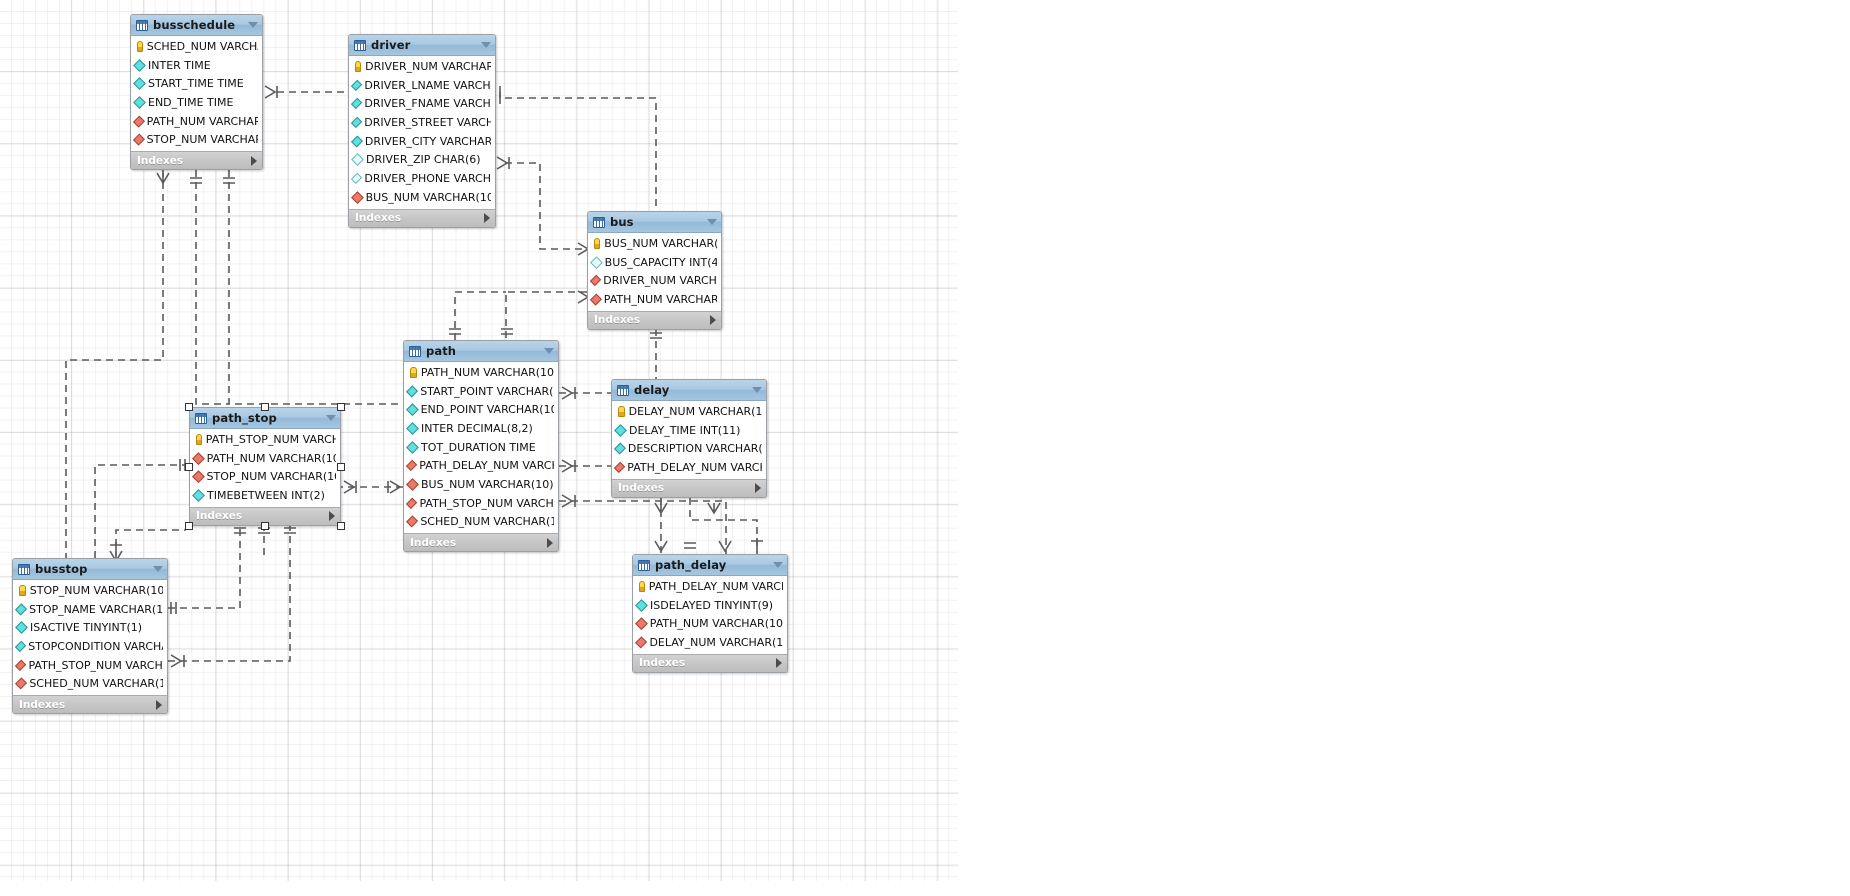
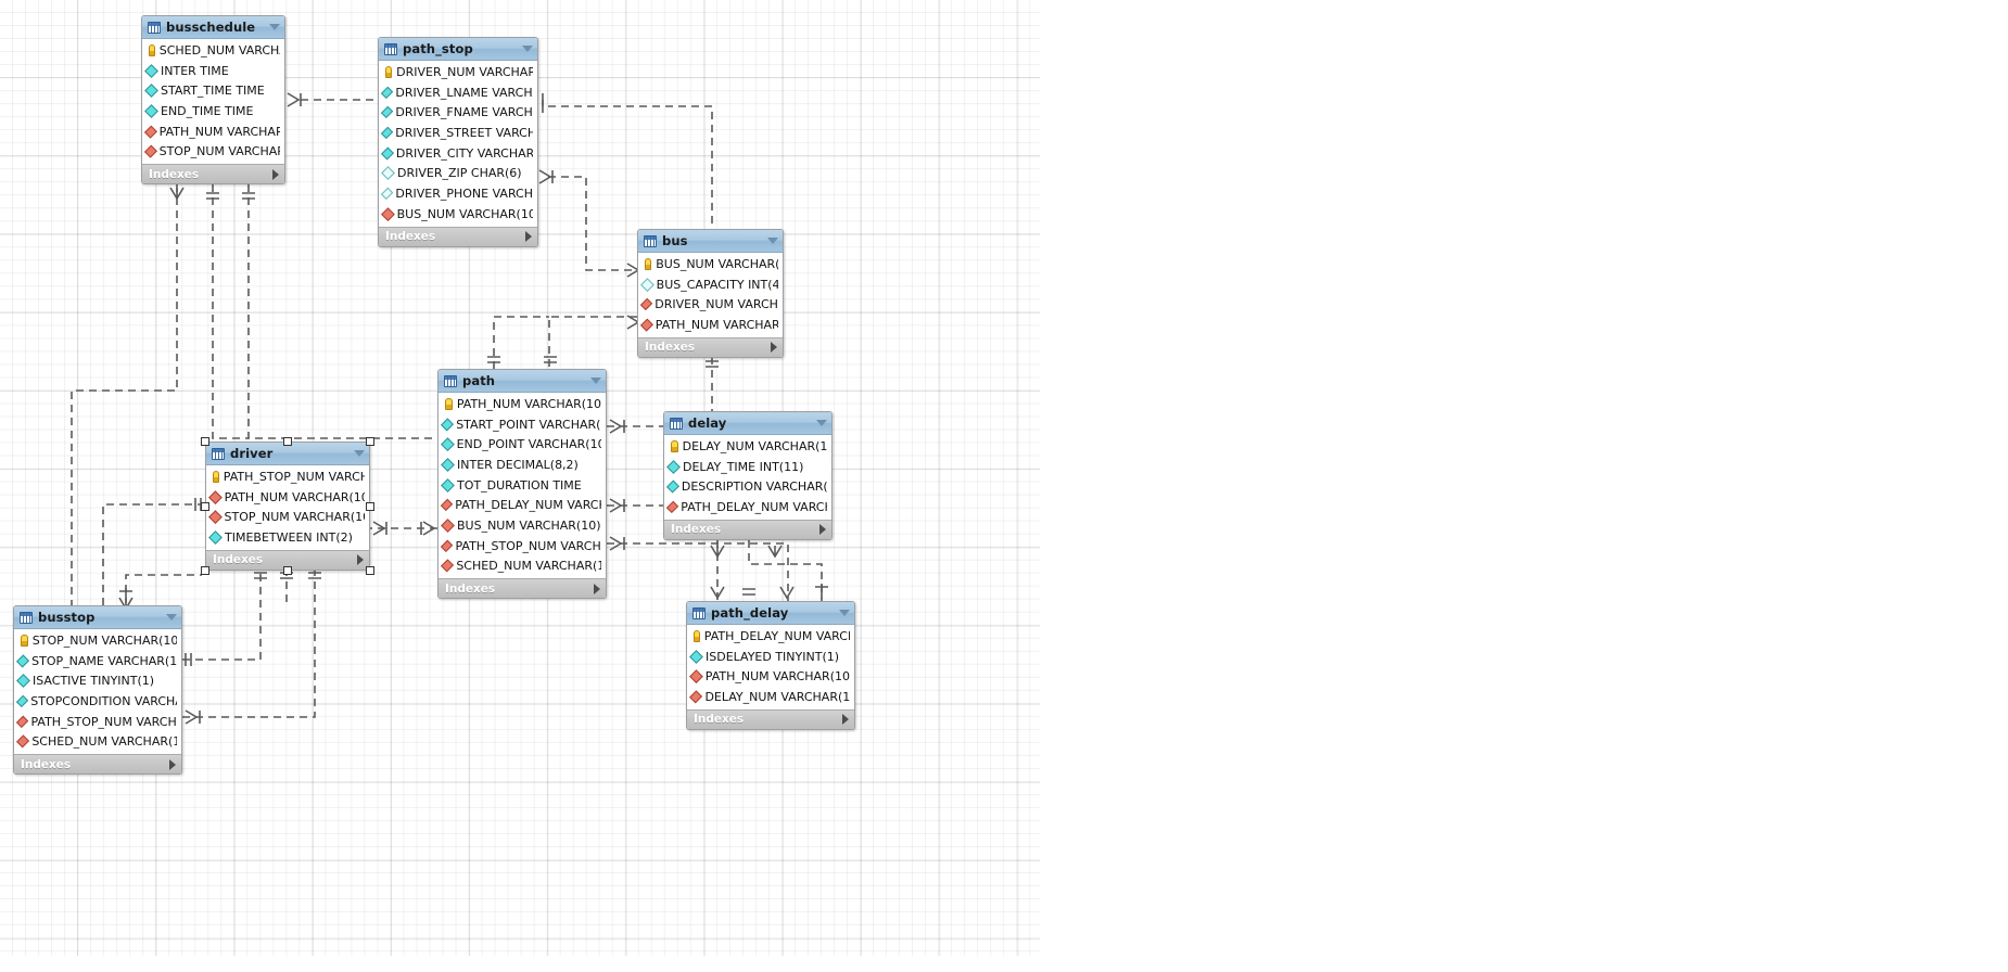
  busschedule
  SCHED_NUM VARCH
  INTER TIME
  START_TIME TIME
  END_TIME TIME
  PATH_NUM VARCHAR
  STOP_NUM VARCHA
  Indexes
- driver
+ path_stop
  DRIVER_NUM VARCHAR
  DRIVER_LNAME VARCH
  DRIVER_FNAME VARCH
  DRIVER_STREET VARCH
  DRIVER_CITY VARCHAR
  DRIVER_ZIP CHAR(6)
  DRIVER_PHONE VARCH
  BUS_NUM VARCHAR(10
  Indexes
  bus
  BUS_NUM VARCHAR(
  BUS_CAPACITY INT(4
  DRIVER_NUM VARCH
  PATH_NUM VARCHAR
  Indexes
  path
  PATH_NUM VARCHAR(10
  START_POINT VARCHAR(
  END_POINT VARCHAR(1
  INTER DECIMAL(8,2)
  TOT_DURATION TIME
  PATH_DELAY_NUM VARC
  BUS_NUM VARCHAR(10)
  PATH_STOP_NUM VARCH
  SCHED_NUM VARCHAR(1
  Indexes
  delay
  DELAY_NUM VARCHAR(1
  DELAY_TIME INT(11)
  DESCRIPTION VARCHAR(
  PATH_DELAY_NUM VARC
  Indexes
- path_stop
+ driver
  PATH_STOP_NUM VARCH
  PATH_NUM VARCHAR(1
  STOP_NUM VARCHAR(1
  TIMEBETWEEN INT(2)
  Indexes
  busstop
  STOP_NUM VARCHAR(10
  STOP_NAME VARCHAR(1
  ISACTIVE TINYINT(1)
  STOPCONDITION VARCH
  PATH_STOP_NUM VARCH
  SCHED_NUM VARCHAR(1
  Indexes
  path_delay
  PATH_DELAY_NUM VARC
- ISDELAYED TINYINT(9)
+ ISDELAYED TINYINT(1)
  PATH_NUM VARCHAR(10
  DELAY_NUM VARCHAR(1
  Indexes
